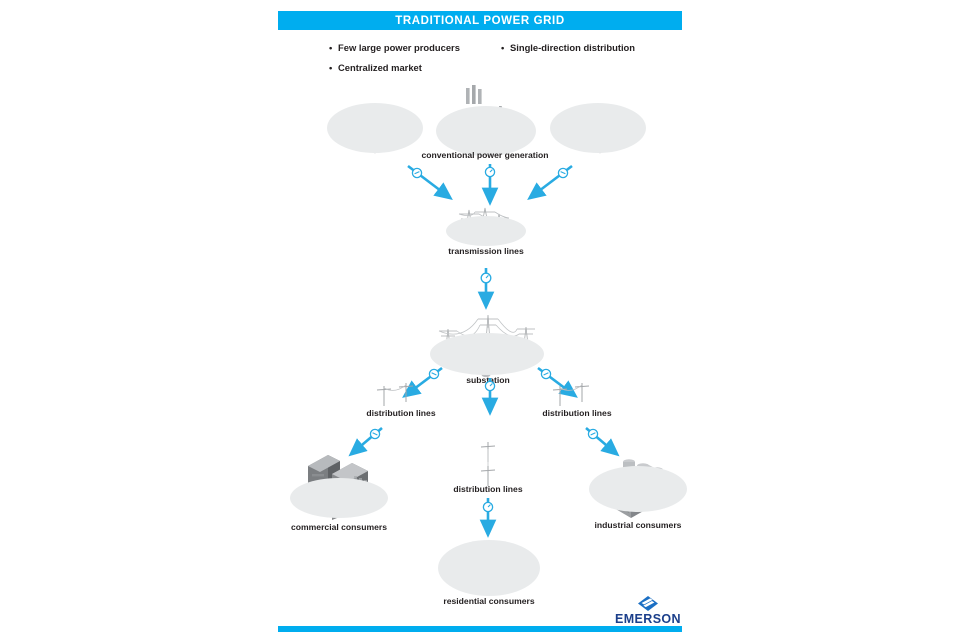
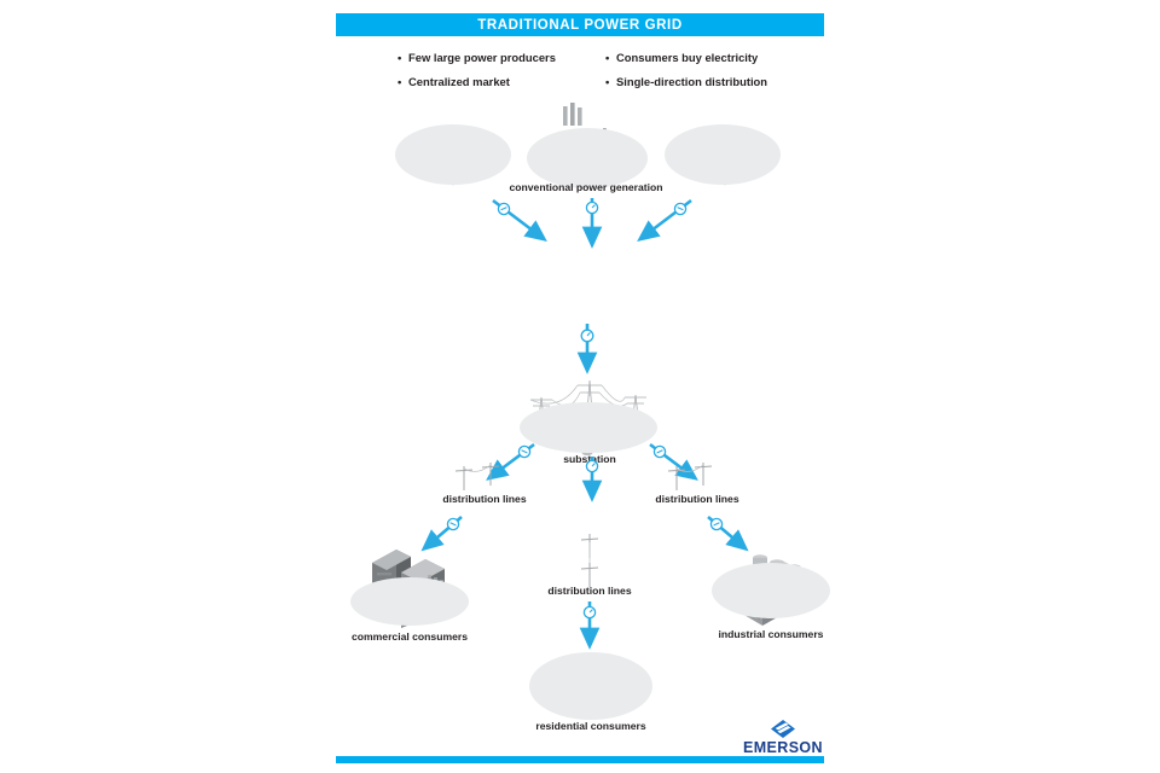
  TRADITIONAL POWER GRID
  • Few large power producers
  • Centralized market
+ • Consumers buy electricity
  • Single-direction distribution
  conventional power generation
- transmission lines
  substation
  distribution lines
  distribution lines
  distribution lines
  commercial consumers
  industrial consumers
  residential consumers
  EMERSON
